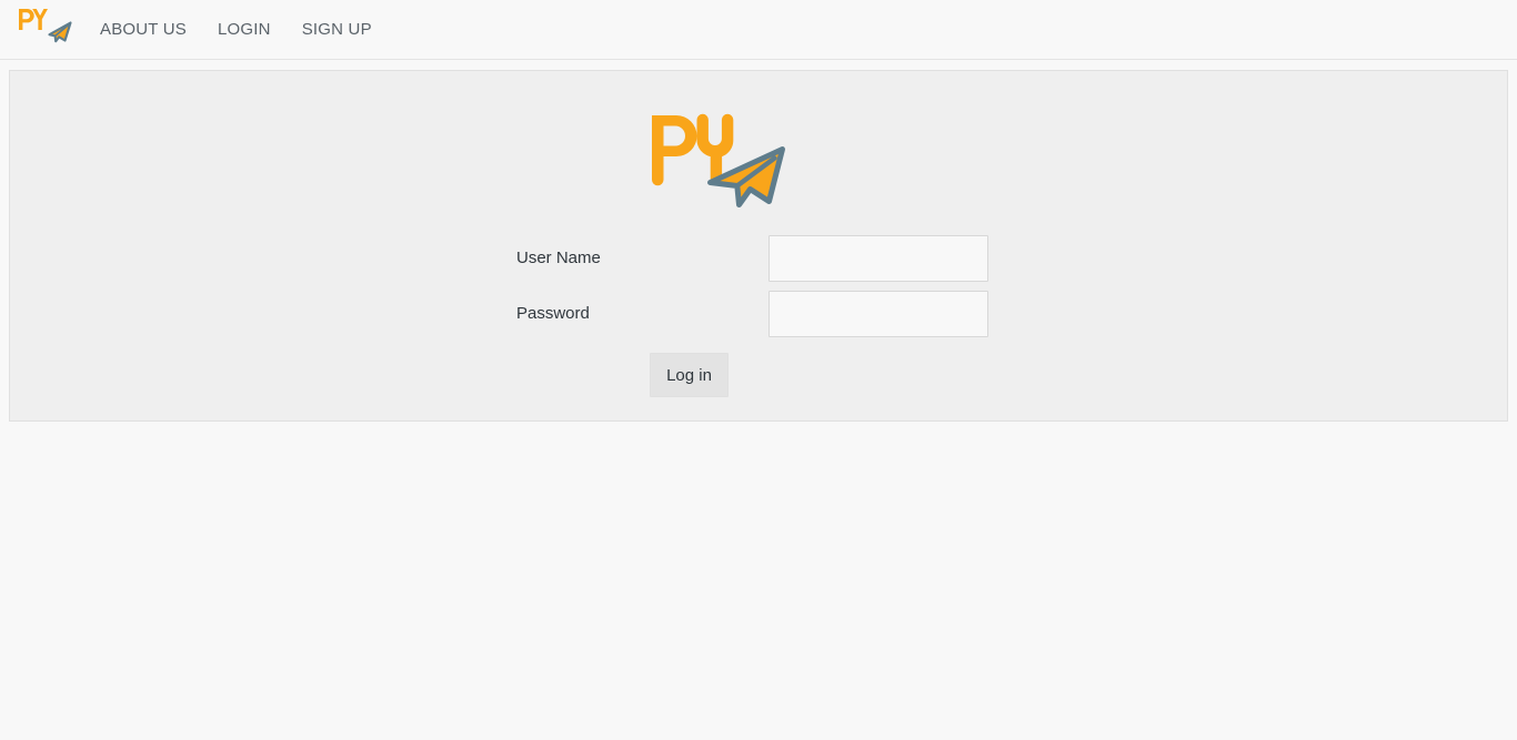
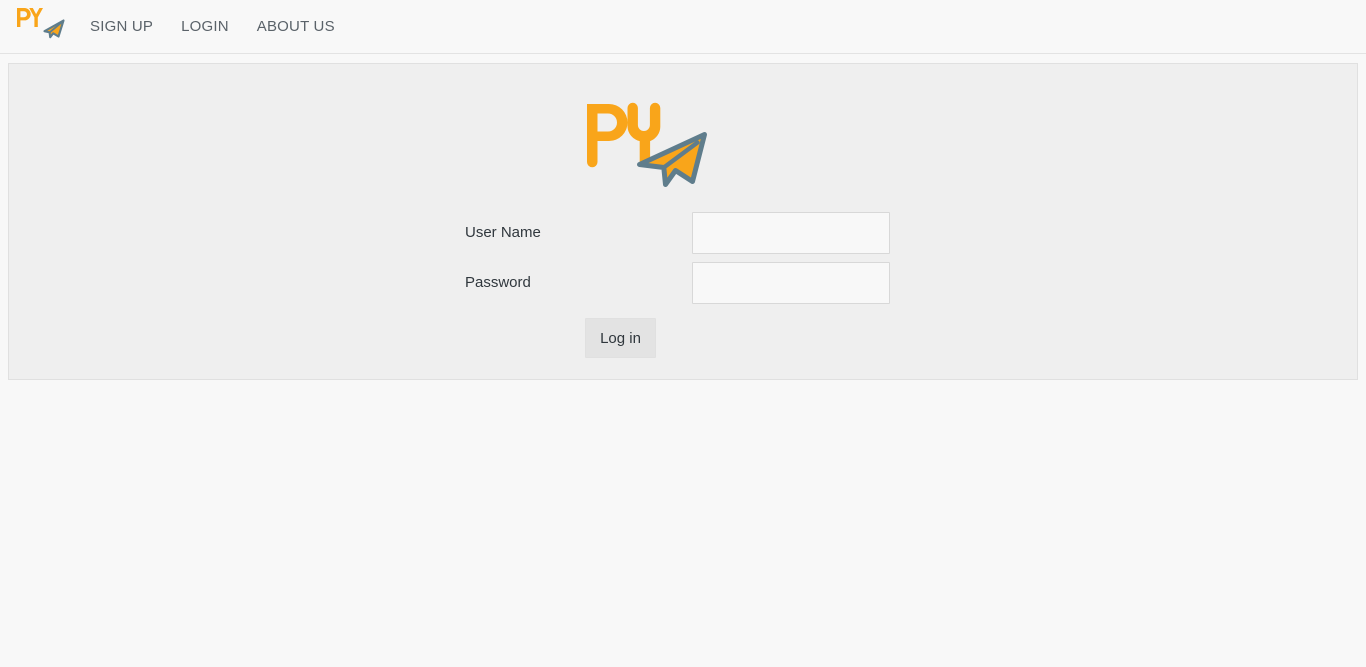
- ABOUT US
+ SIGN UP
  LOGIN
- SIGN UP
+ ABOUT US
  User Name
  Password
  Log in
